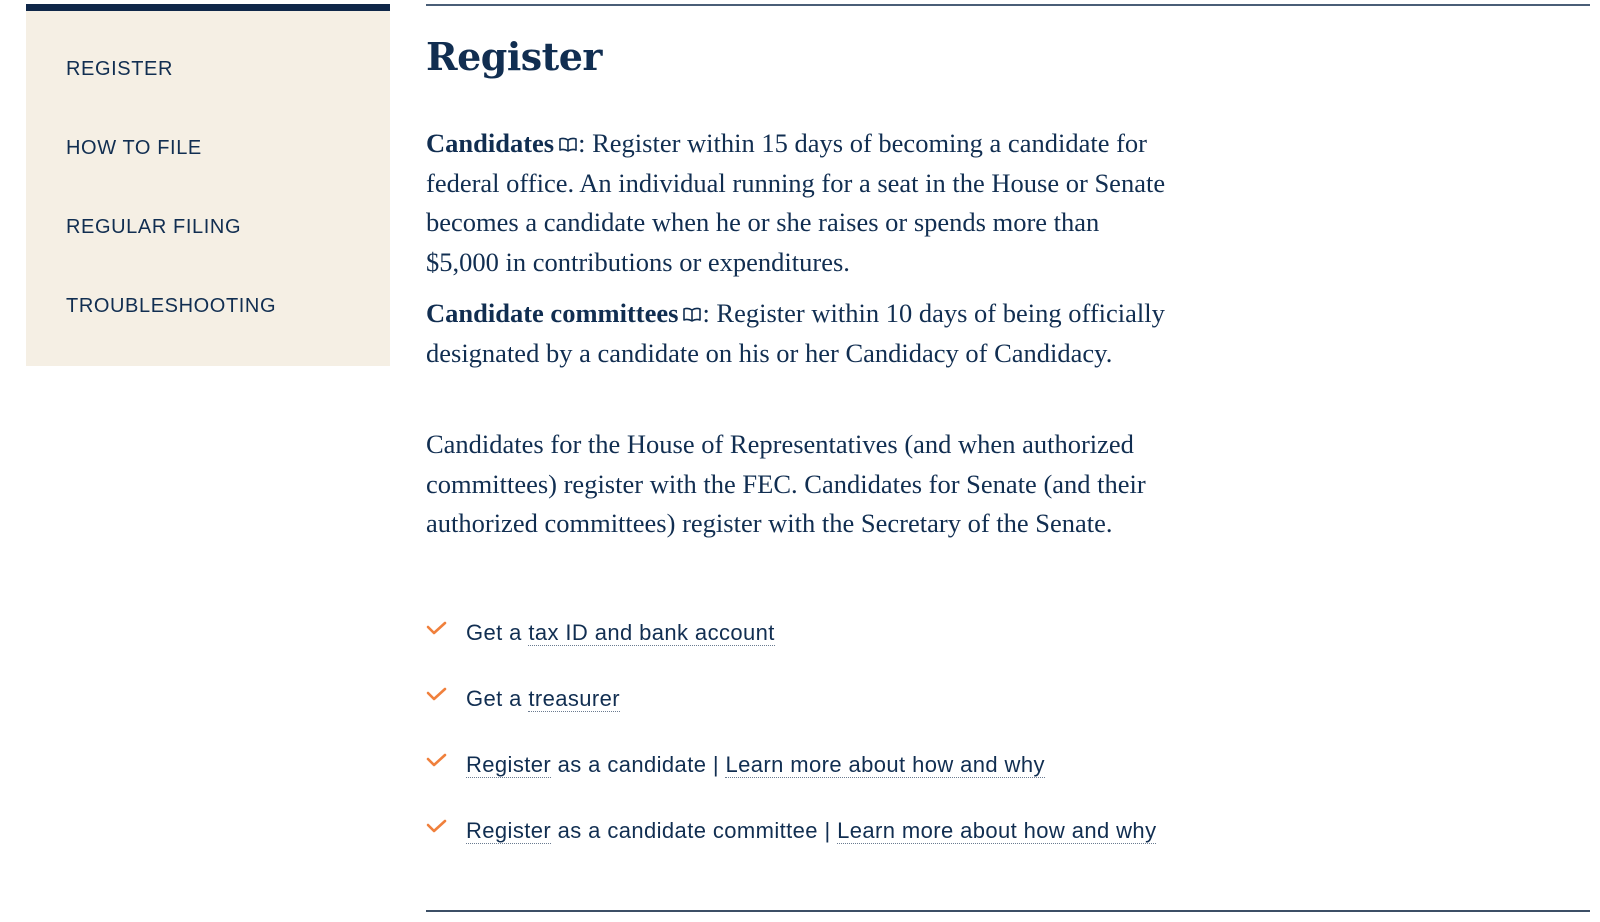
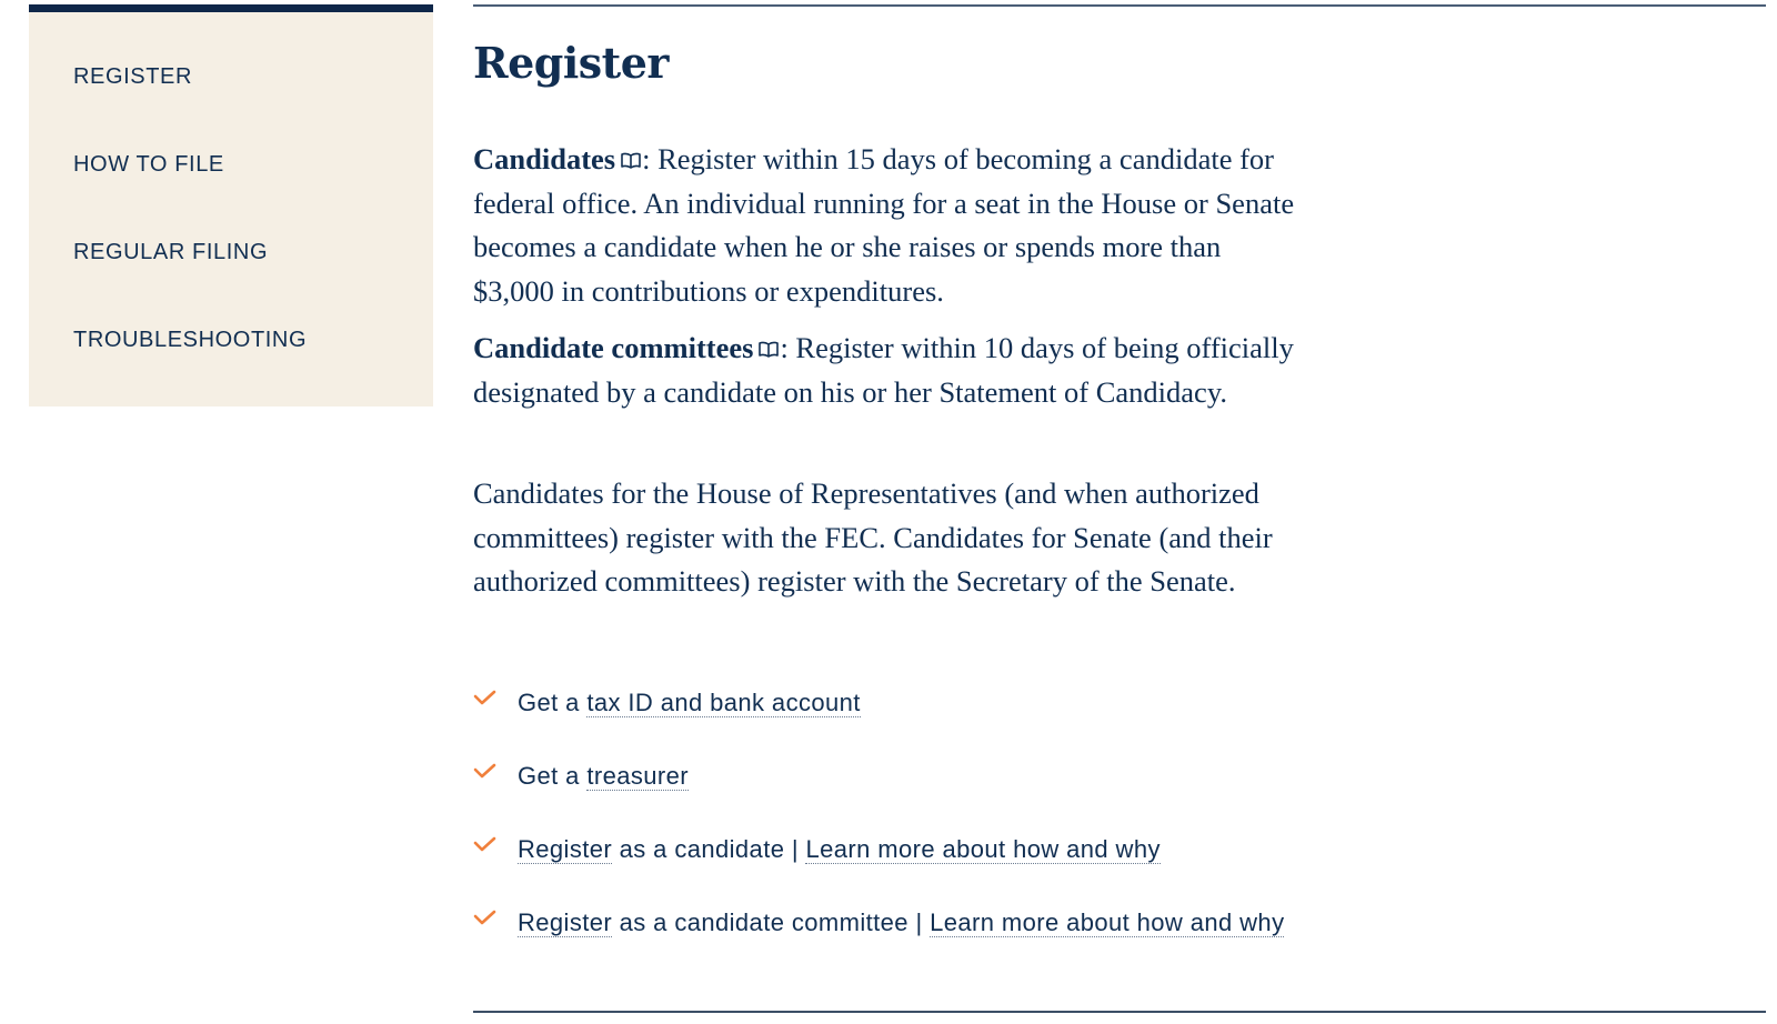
  REGISTER
  HOW TO FILE
  REGULAR FILING
  TROUBLESHOOTING
  Register
- Candidates : Register within 15 days of becoming a candidate for federal office. An individual running for a seat in the House or Senate becomes a candidate when he or she raises or spends more than $5,000 in contributions or expenditures.
+ Candidates : Register within 15 days of becoming a candidate for federal office. An individual running for a seat in the House or Senate becomes a candidate when he or she raises or spends more than $3,000 in contributions or expenditures.
- Candidate committees : Register within 10 days of being officially designated by a candidate on his or her Candidacy of Candidacy.
+ Candidate committees : Register within 10 days of being officially designated by a candidate on his or her Statement of Candidacy.
  Candidates for the House of Representatives (and when authorized committees) register with the FEC. Candidates for Senate (and their authorized committees) register with the Secretary of the Senate.
  Get a tax ID and bank account
  Get a treasurer
  Register as a candidate | Learn more about how and why
  Register as a candidate committee | Learn more about how and why
